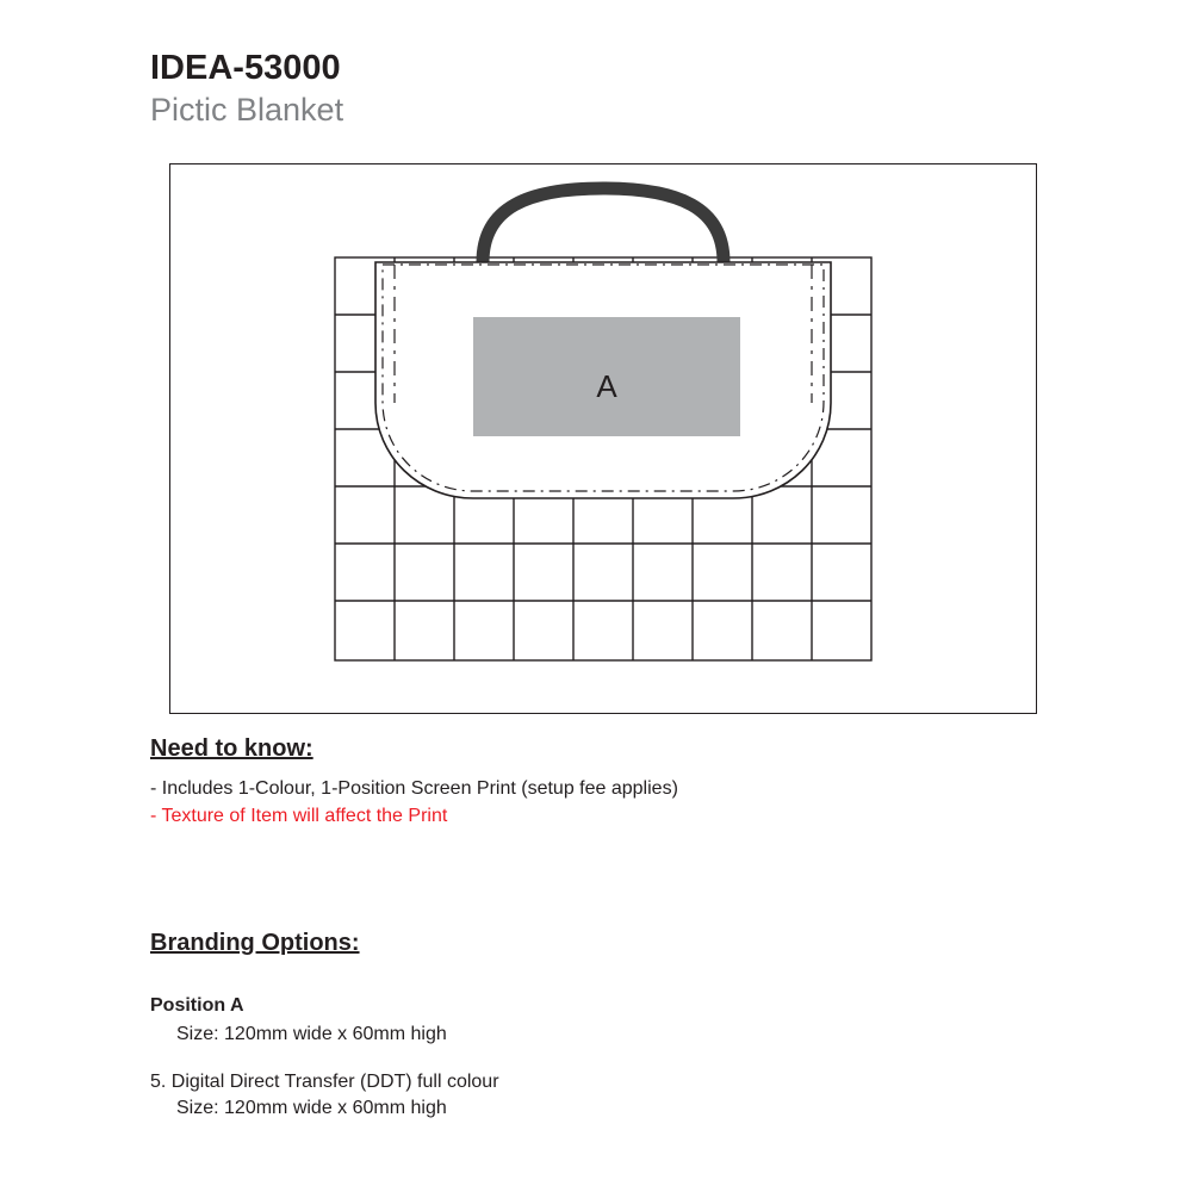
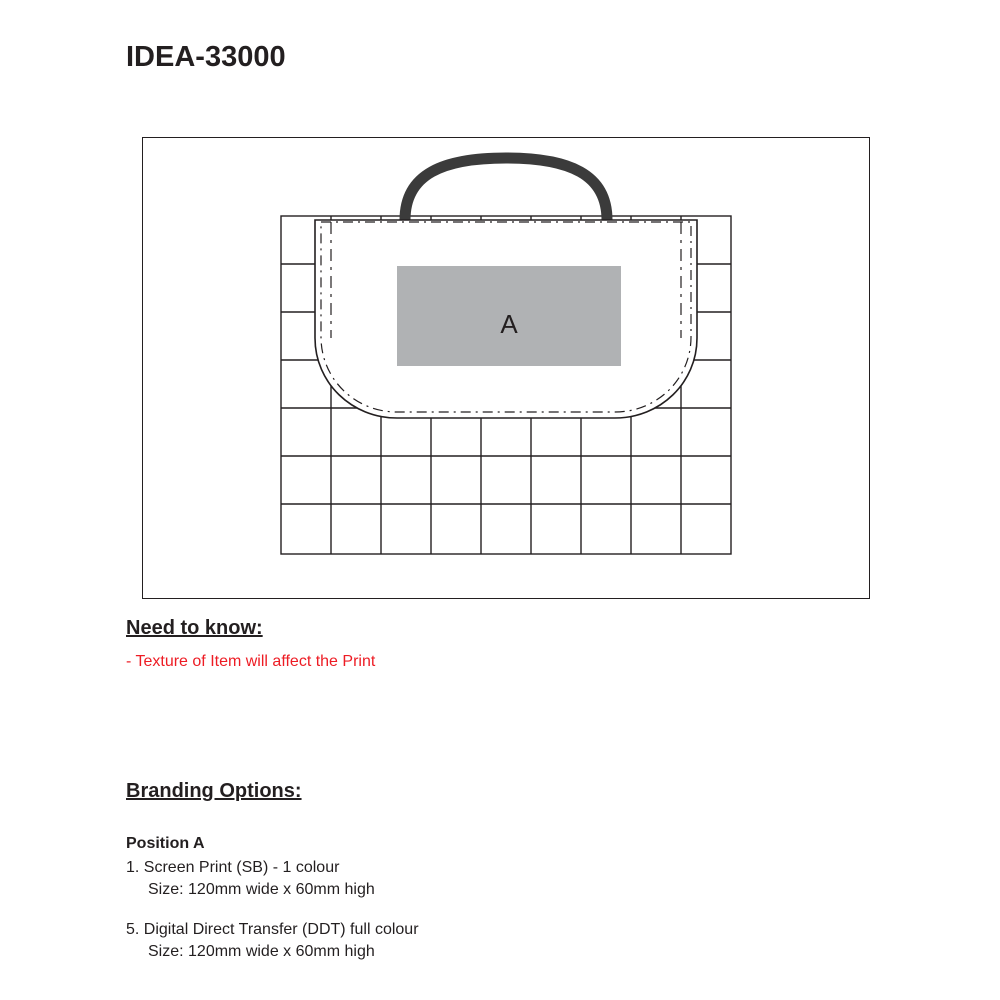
- IDEA-53000
+ IDEA-33000
- Pictic Blanket
  A
  Need to know:
- - Includes 1-Colour, 1-Position Screen Print (setup fee applies)
  - Texture of Item will affect the Print
  Branding Options:
  Position A
+ 1. Screen Print (SB) - 1 colour
  Size: 120mm wide x 60mm high
  5. Digital Direct Transfer (DDT) full colour
  Size: 120mm wide x 60mm high
